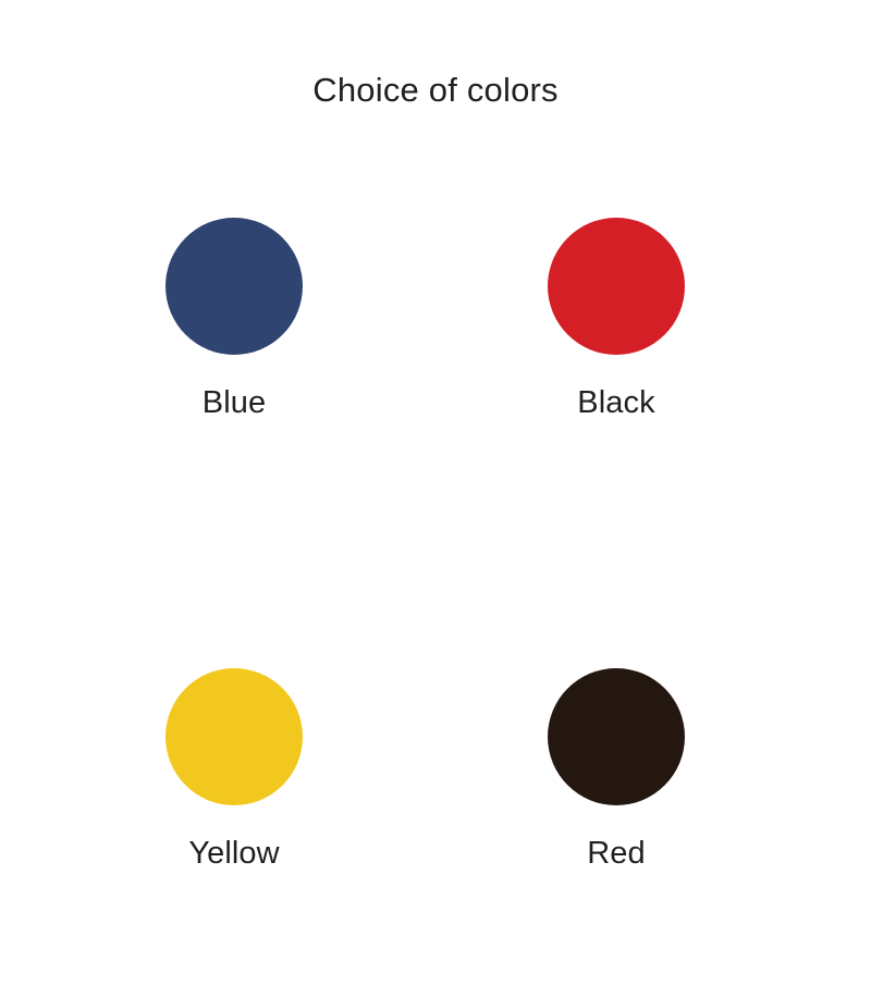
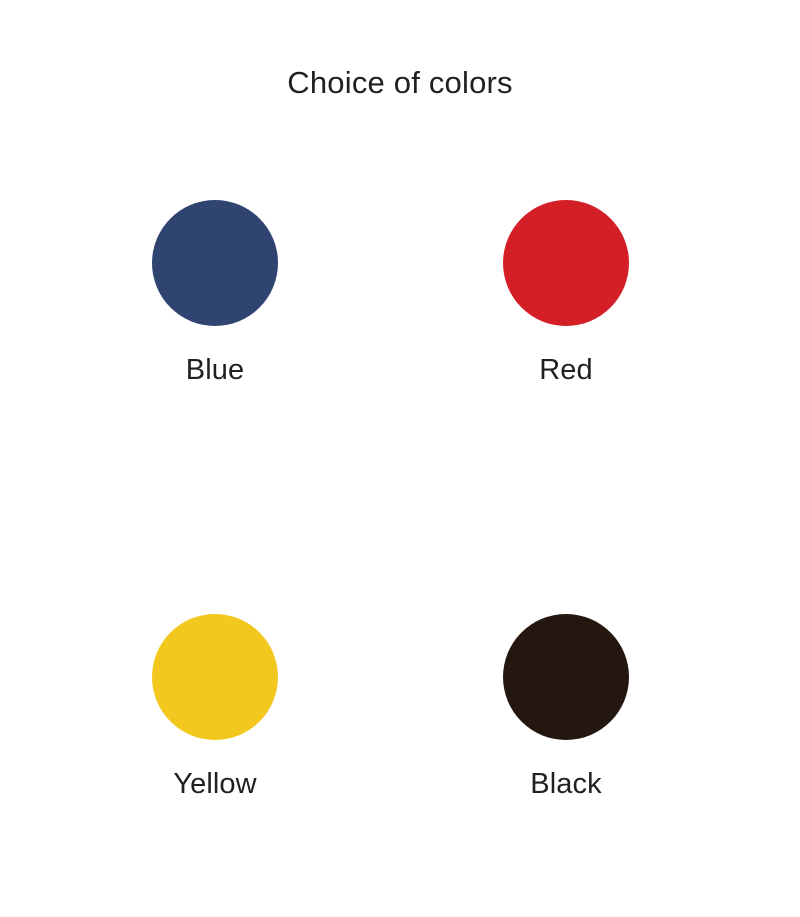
  Choice of colors
  Blue
- Black
+ Red
  Yellow
- Red
+ Black
